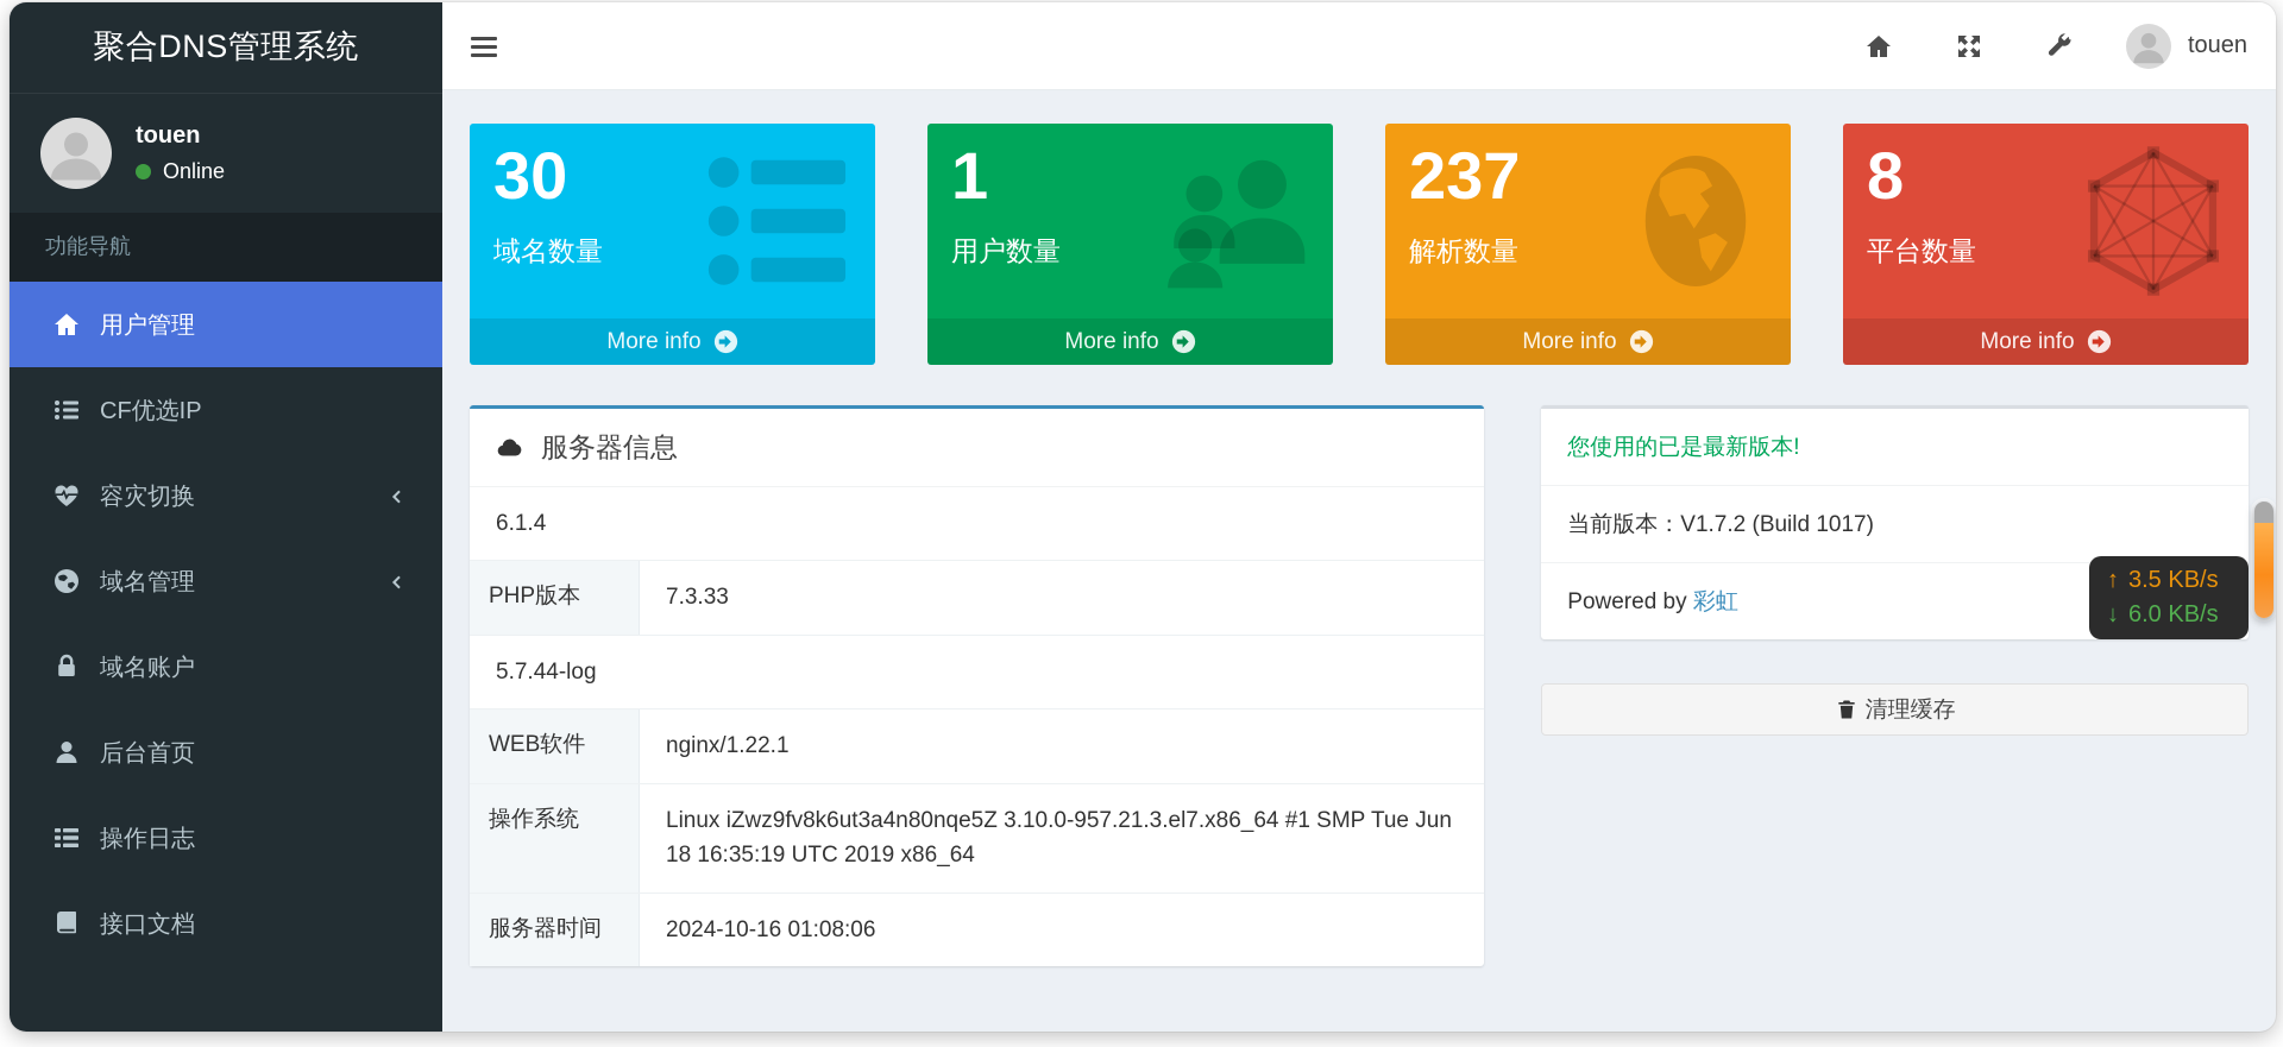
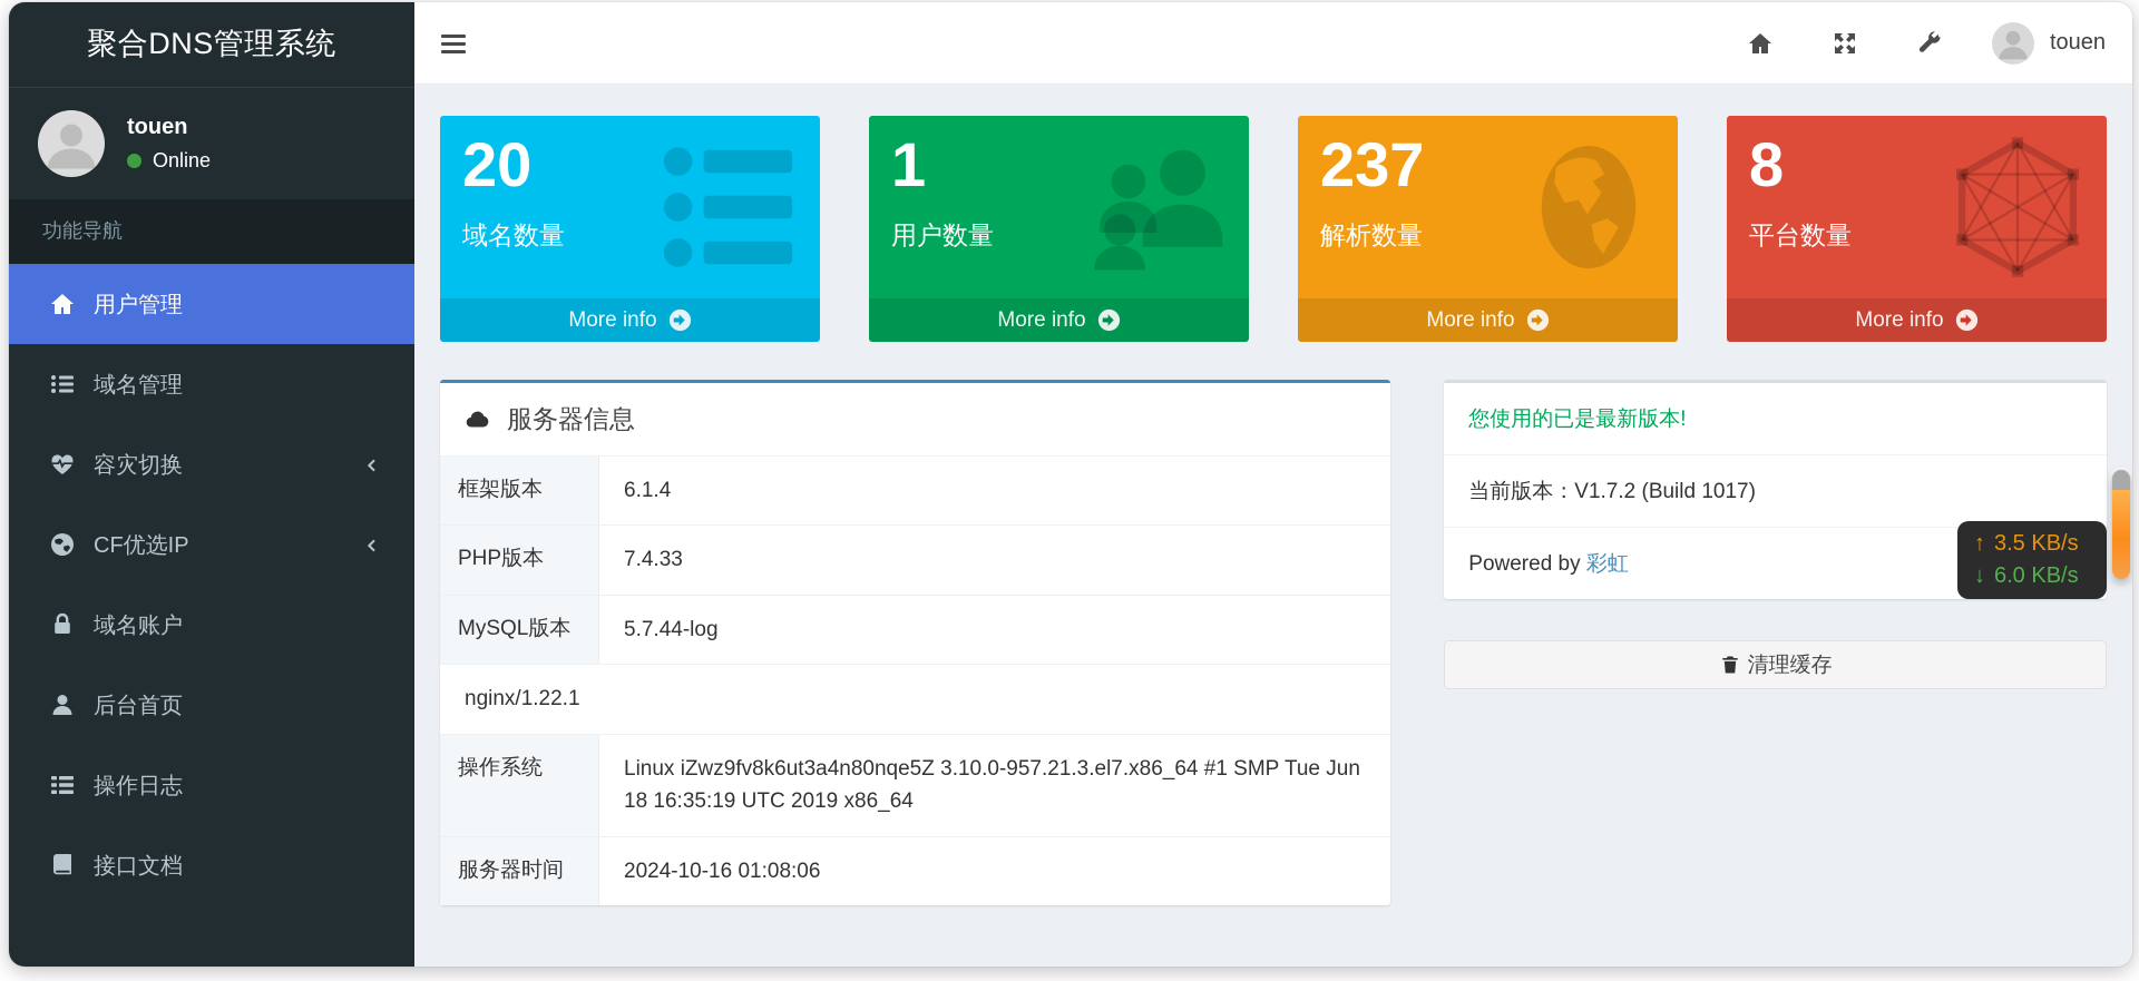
  聚合DNS管理系统
  touen
  Online
  功能导航
  用户管理
- CF优选IP
+ 域名管理
  容灾切换
- 域名管理
+ CF优选IP
  域名账户
  后台首页
  操作日志
  接口文档
  touen
- 30
+ 20
  域名数量
  More info
  1
  用户数量
  More info
  237
  解析数量
  More info
  8
  平台数量
  More info
  服务器信息
+ 框架版本
  6.1.4
  PHP版本
- 7.3.33
+ 7.4.33
+ MySQL版本
  5.7.44-log
- WEB软件
  nginx/1.22.1
  操作系统
  Linux iZwz9fv8k6ut3a4n80nqe5Z 3.10.0-957.21.3.el7.x86_64 #1 SMP Tue Jun 18 16:35:19 UTC 2019 x86_64
  服务器时间
  2024-10-16 01:08:06
  您使用的已是最新版本!
  当前版本：V1.7.2 (Build 1017)
  Powered by 彩虹
  清理缓存
  ↑
  3.5 KB/s
  ↓
  6.0 KB/s
